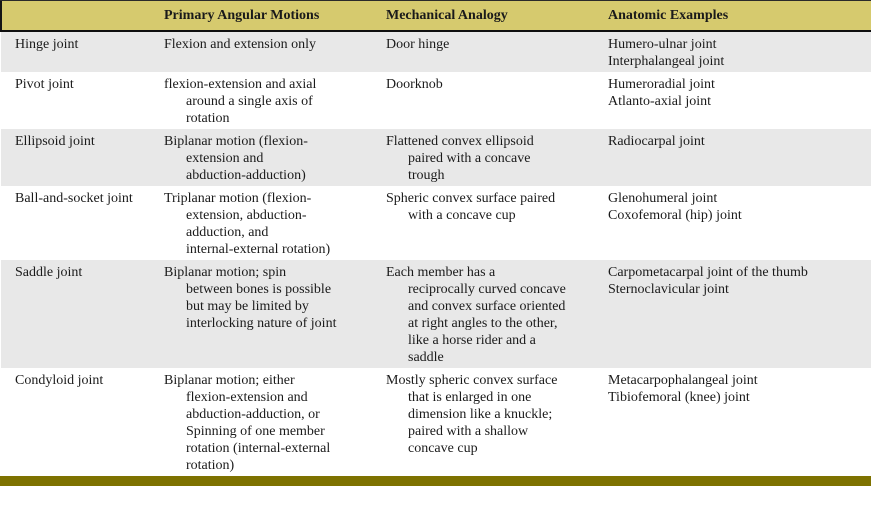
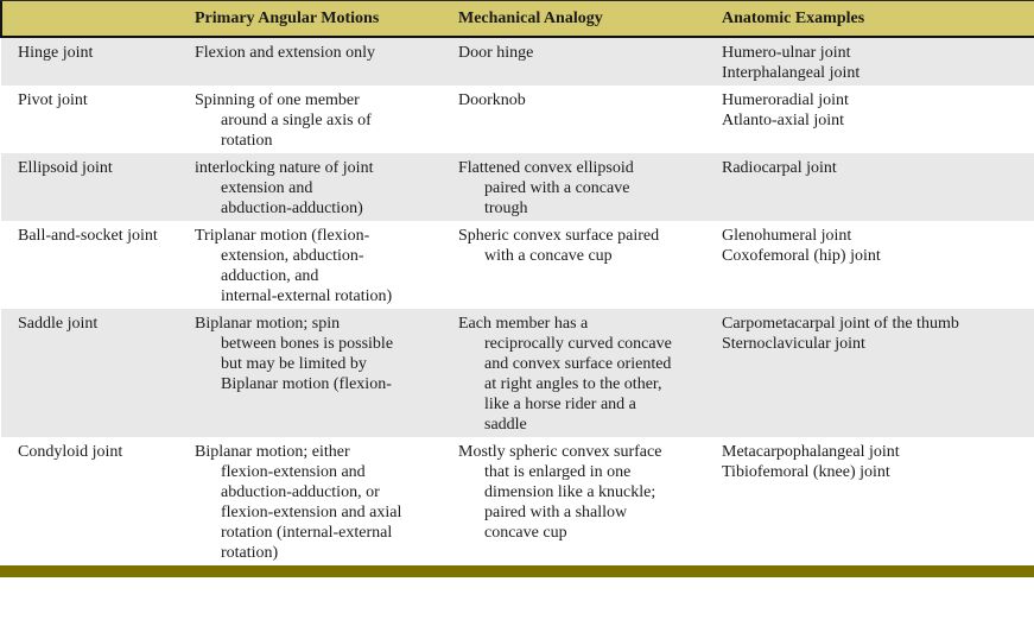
  	Primary Angular Motions	Mechanical Analogy	Anatomic Examples
  Hinge joint	Flexion and extension only	Door hinge	Humero-ulnar jointInterphalangeal joint
- Pivot joint	flexion-extension and axialaround a single axis ofrotation	Doorknob	Humeroradial jointAtlanto-axial joint
+ Pivot joint	Spinning of one memberaround a single axis ofrotation	Doorknob	Humeroradial jointAtlanto-axial joint
- Ellipsoid joint	Biplanar motion (flexion-extension andabduction-adduction)	Flattened convex ellipsoidpaired with a concavetrough	Radiocarpal joint
+ Ellipsoid joint	interlocking nature of jointextension andabduction-adduction)	Flattened convex ellipsoidpaired with a concavetrough	Radiocarpal joint
  Ball-and-socket joint	Triplanar motion (flexion-extension, abduction-adduction, andinternal-external rotation)	Spheric convex surface pairedwith a concave cup	Glenohumeral jointCoxofemoral (hip) joint
- Saddle joint	Biplanar motion; spinbetween bones is possiblebut may be limited byinterlocking nature of joint	Each member has areciprocally curved concaveand convex surface orientedat right angles to the other,like a horse rider and asaddle	Carpometacarpal joint of the thumbSternoclavicular joint
+ Saddle joint	Biplanar motion; spinbetween bones is possiblebut may be limited byBiplanar motion (flexion-	Each member has areciprocally curved concaveand convex surface orientedat right angles to the other,like a horse rider and asaddle	Carpometacarpal joint of the thumbSternoclavicular joint
- Condyloid joint	Biplanar motion; eitherflexion-extension andabduction-adduction, orSpinning of one memberrotation (internal-externalrotation)	Mostly spheric convex surfacethat is enlarged in onedimension like a knuckle;paired with a shallowconcave cup	Metacarpophalangeal jointTibiofemoral (knee) joint
+ Condyloid joint	Biplanar motion; eitherflexion-extension andabduction-adduction, orflexion-extension and axialrotation (internal-externalrotation)	Mostly spheric convex surfacethat is enlarged in onedimension like a knuckle;paired with a shallowconcave cup	Metacarpophalangeal jointTibiofemoral (knee) joint
